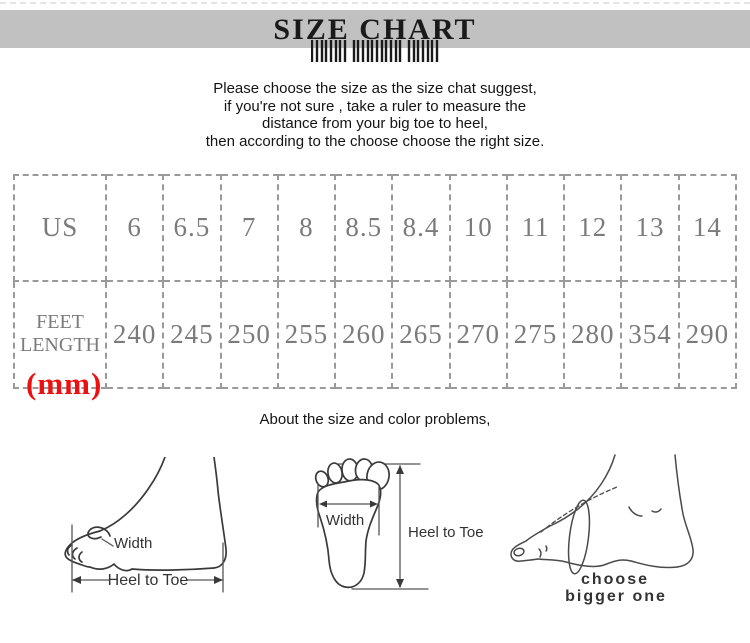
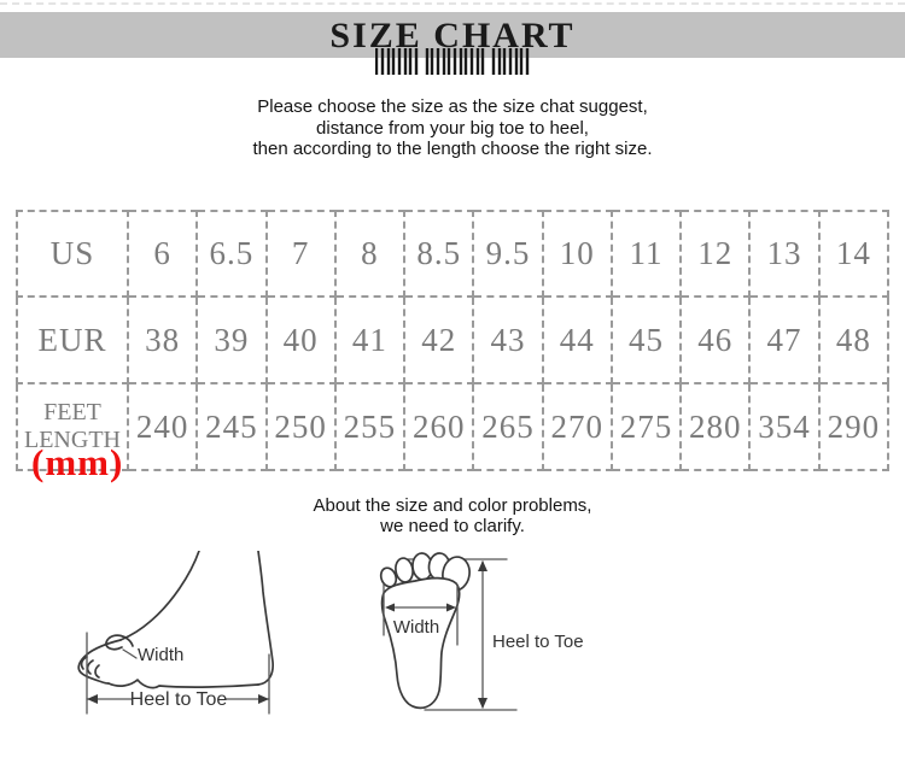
  SIZE CHART
  Please choose the size as the size chat suggest,
- if you're not sure , take a ruler to measure the
  distance from your big toe to heel,
- then according to the choose choose the right size.
+ then according to the length choose the right size.
- US	6	6.5	7	8	8.5	8.4	10	11	12	13	14
+ US	6	6.5	7	8	8.5	9.5	10	11	12	13	14
+ EUR	38	39	40	41	42	43	44	45	46	47	48
  FEET LENGTH	240	245	250	255	260	265	270	275	280	354	290
  (mm)
  About the size and color problems,
+ we need to clarify.
  Width
  Heel to Toe
  Width
  Heel to Toe
- choose
- bigger one
